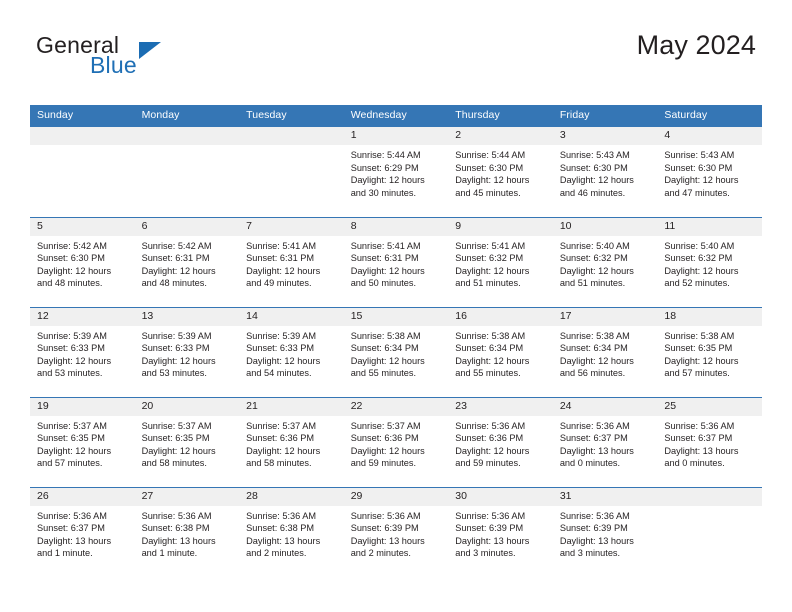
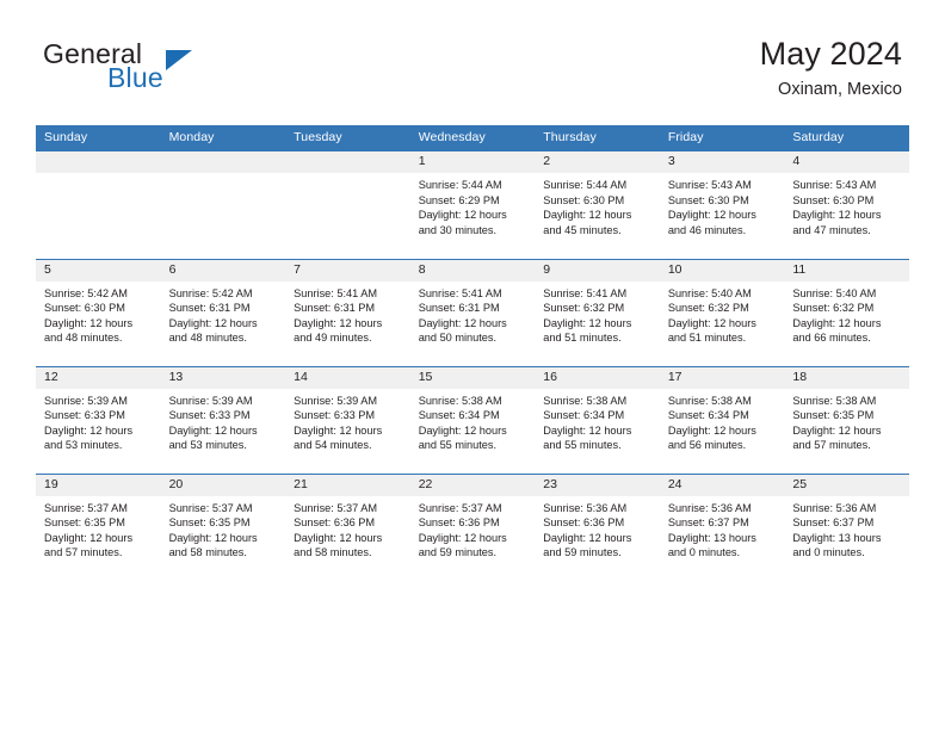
  General
  Blue
  May 2024
+ Oxinam, Mexico
  Sunday	Monday	Tuesday	Wednesday	Thursday	Friday	Saturday
  			1Sunrise: 5:44 AMSunset: 6:29 PMDaylight: 12 hoursand 30 minutes.	2Sunrise: 5:44 AMSunset: 6:30 PMDaylight: 12 hoursand 45 minutes.	3Sunrise: 5:43 AMSunset: 6:30 PMDaylight: 12 hoursand 46 minutes.	4Sunrise: 5:43 AMSunset: 6:30 PMDaylight: 12 hoursand 47 minutes.
- 5Sunrise: 5:42 AMSunset: 6:30 PMDaylight: 12 hoursand 48 minutes.	6Sunrise: 5:42 AMSunset: 6:31 PMDaylight: 12 hoursand 48 minutes.	7Sunrise: 5:41 AMSunset: 6:31 PMDaylight: 12 hoursand 49 minutes.	8Sunrise: 5:41 AMSunset: 6:31 PMDaylight: 12 hoursand 50 minutes.	9Sunrise: 5:41 AMSunset: 6:32 PMDaylight: 12 hoursand 51 minutes.	10Sunrise: 5:40 AMSunset: 6:32 PMDaylight: 12 hoursand 51 minutes.	11Sunrise: 5:40 AMSunset: 6:32 PMDaylight: 12 hoursand 52 minutes.
+ 5Sunrise: 5:42 AMSunset: 6:30 PMDaylight: 12 hoursand 48 minutes.	6Sunrise: 5:42 AMSunset: 6:31 PMDaylight: 12 hoursand 48 minutes.	7Sunrise: 5:41 AMSunset: 6:31 PMDaylight: 12 hoursand 49 minutes.	8Sunrise: 5:41 AMSunset: 6:31 PMDaylight: 12 hoursand 50 minutes.	9Sunrise: 5:41 AMSunset: 6:32 PMDaylight: 12 hoursand 51 minutes.	10Sunrise: 5:40 AMSunset: 6:32 PMDaylight: 12 hoursand 51 minutes.	11Sunrise: 5:40 AMSunset: 6:32 PMDaylight: 12 hoursand 66 minutes.
  12Sunrise: 5:39 AMSunset: 6:33 PMDaylight: 12 hoursand 53 minutes.	13Sunrise: 5:39 AMSunset: 6:33 PMDaylight: 12 hoursand 53 minutes.	14Sunrise: 5:39 AMSunset: 6:33 PMDaylight: 12 hoursand 54 minutes.	15Sunrise: 5:38 AMSunset: 6:34 PMDaylight: 12 hoursand 55 minutes.	16Sunrise: 5:38 AMSunset: 6:34 PMDaylight: 12 hoursand 55 minutes.	17Sunrise: 5:38 AMSunset: 6:34 PMDaylight: 12 hoursand 56 minutes.	18Sunrise: 5:38 AMSunset: 6:35 PMDaylight: 12 hoursand 57 minutes.
  19Sunrise: 5:37 AMSunset: 6:35 PMDaylight: 12 hoursand 57 minutes.	20Sunrise: 5:37 AMSunset: 6:35 PMDaylight: 12 hoursand 58 minutes.	21Sunrise: 5:37 AMSunset: 6:36 PMDaylight: 12 hoursand 58 minutes.	22Sunrise: 5:37 AMSunset: 6:36 PMDaylight: 12 hoursand 59 minutes.	23Sunrise: 5:36 AMSunset: 6:36 PMDaylight: 12 hoursand 59 minutes.	24Sunrise: 5:36 AMSunset: 6:37 PMDaylight: 13 hoursand 0 minutes.	25Sunrise: 5:36 AMSunset: 6:37 PMDaylight: 13 hoursand 0 minutes.
- 26Sunrise: 5:36 AMSunset: 6:37 PMDaylight: 13 hoursand 1 minute.	27Sunrise: 5:36 AMSunset: 6:38 PMDaylight: 13 hoursand 1 minute.	28Sunrise: 5:36 AMSunset: 6:38 PMDaylight: 13 hoursand 2 minutes.	29Sunrise: 5:36 AMSunset: 6:39 PMDaylight: 13 hoursand 2 minutes.	30Sunrise: 5:36 AMSunset: 6:39 PMDaylight: 13 hoursand 3 minutes.	31Sunrise: 5:36 AMSunset: 6:39 PMDaylight: 13 hoursand 3 minutes.
